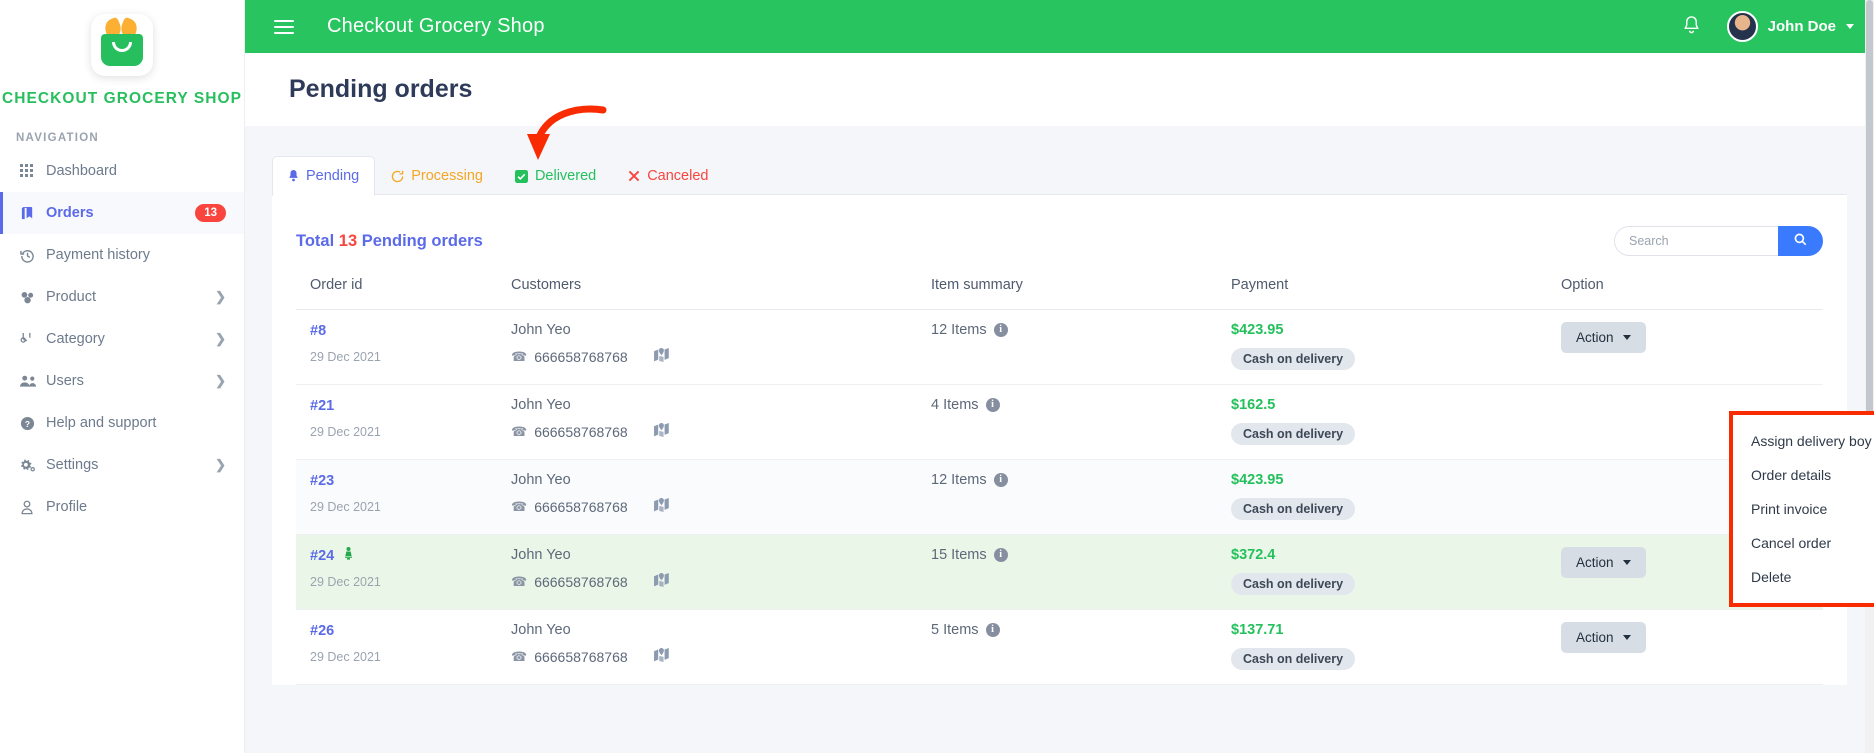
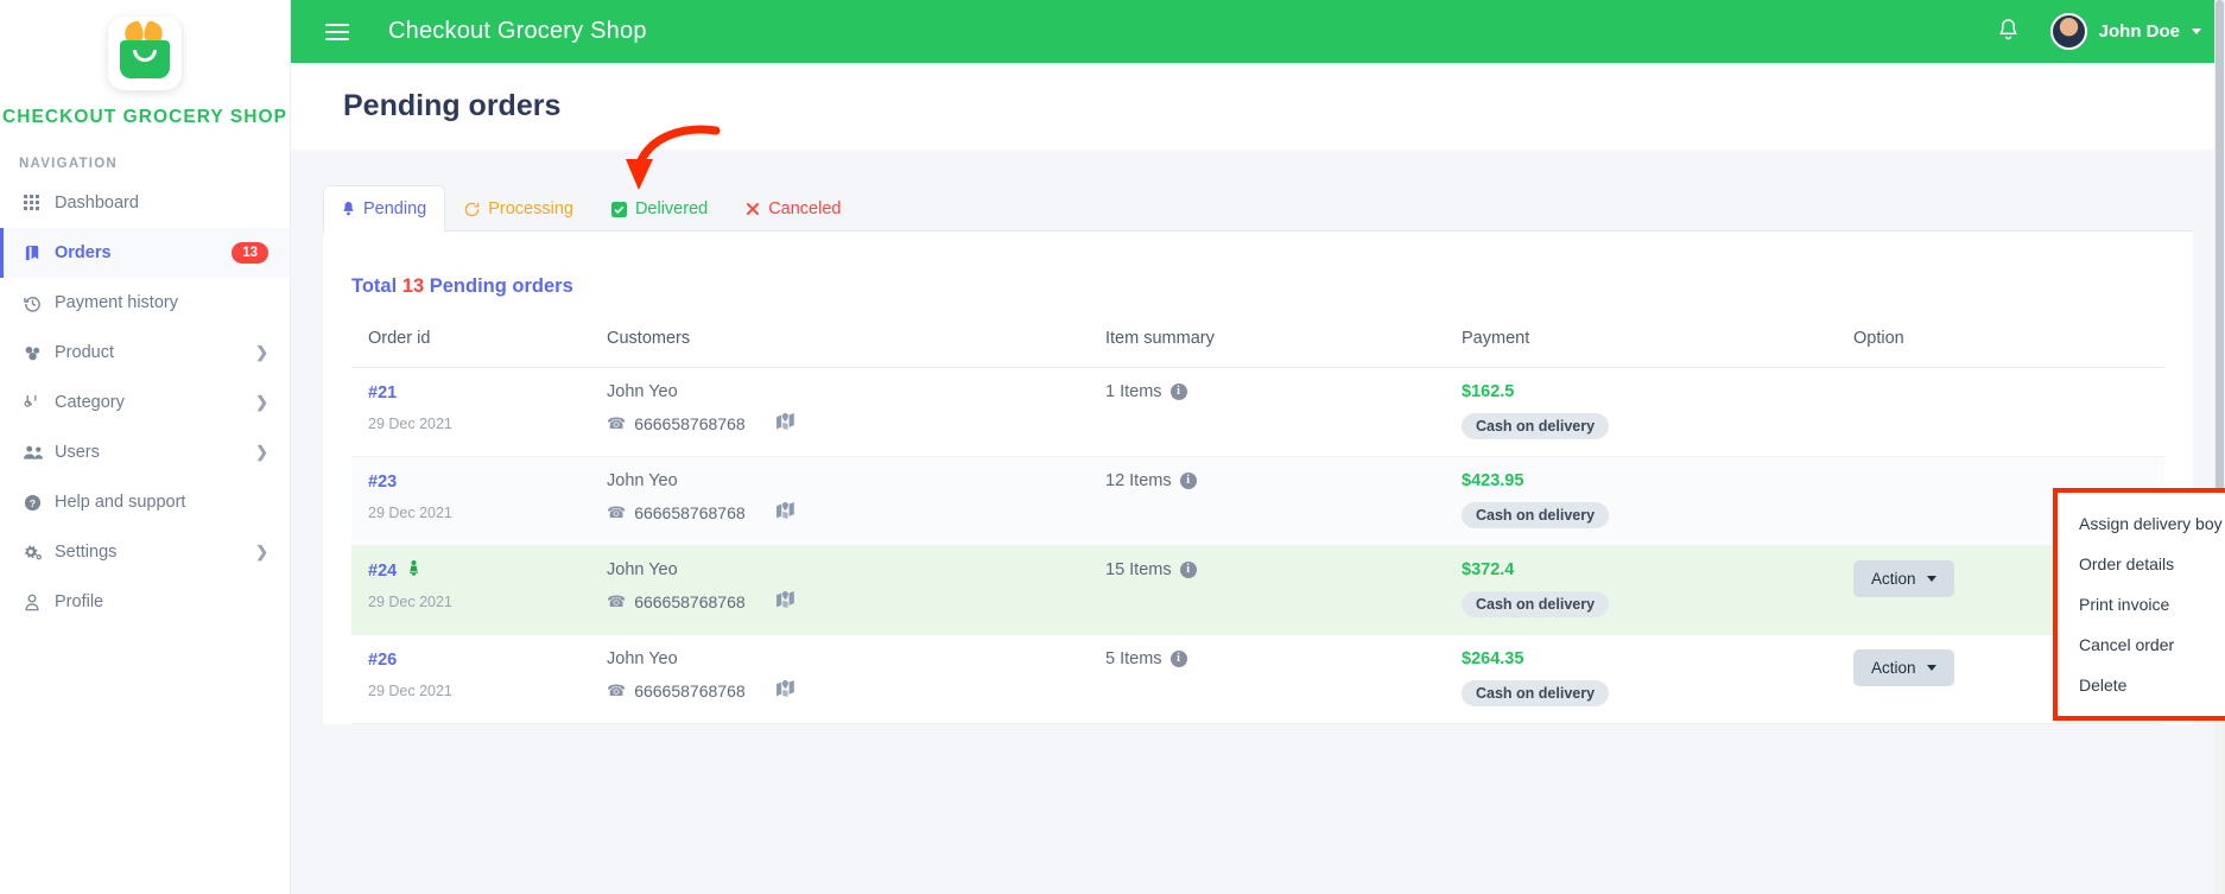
  CHECKOUT GROCERY SHOP
  NAVIGATION
  Dashboard
  Orders
  13
  Payment history
  Product
  ❯
  Category
  ❯
  Users
  ❯
  ?
  Help and support
  Settings
  ❯
  Profile
  Checkout Grocery Shop
  John Doe
  Pending orders
  Pending
  Processing
  Delivered
  Canceled
  Total 13 Pending orders
- Search
  Order id	Customers	Item summary	Payment	Option
- #8 29 Dec 2021	John Yeo ☎ 666658768768	12 Items i	$423.95 Cash on delivery	Action
- #21 29 Dec 2021	John Yeo ☎ 666658768768	4 Items i	$162.5 Cash on delivery
+ #21 29 Dec 2021	John Yeo ☎ 666658768768	1 Items i	$162.5 Cash on delivery
  #23 29 Dec 2021	John Yeo ☎ 666658768768	12 Items i	$423.95 Cash on delivery
  #24 29 Dec 2021	John Yeo ☎ 666658768768	15 Items i	$372.4 Cash on delivery	Action
- #26 29 Dec 2021	John Yeo ☎ 666658768768	5 Items i	$137.71 Cash on delivery	Action
+ #26 29 Dec 2021	John Yeo ☎ 666658768768	5 Items i	$264.35 Cash on delivery	Action
  Assign delivery boy
  Order details
  Print invoice
  Cancel order
  Delete
